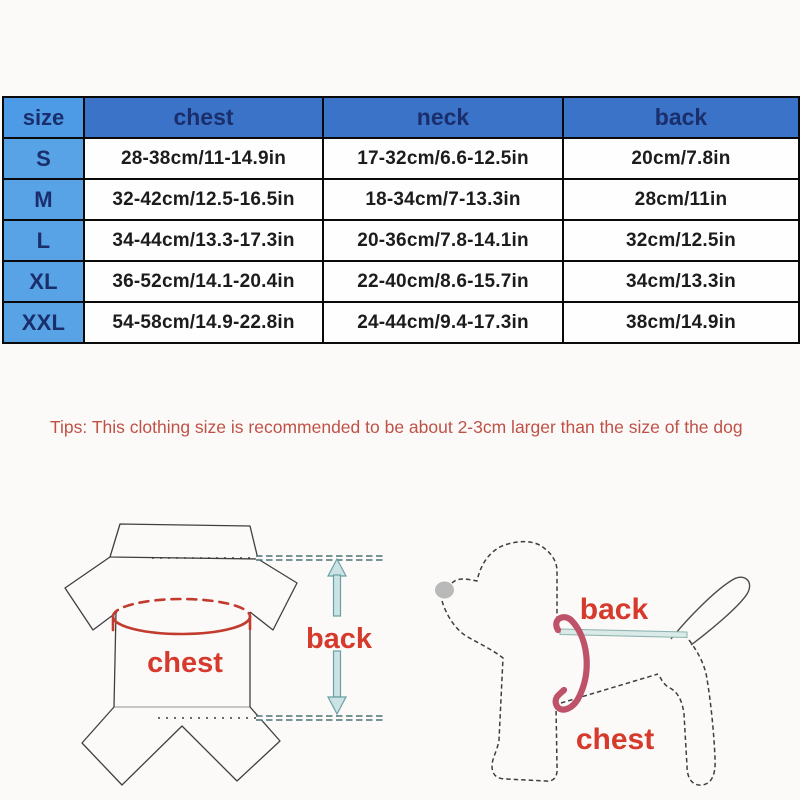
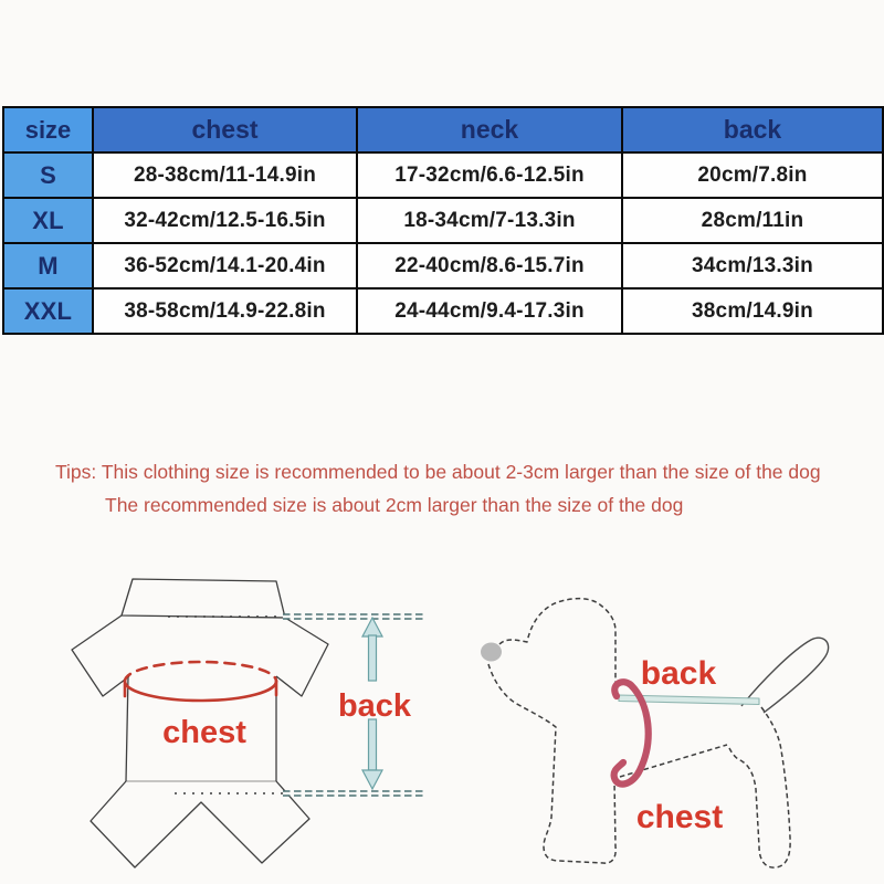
  size	chest	neck	back
  S	28-38cm/11-14.9in	17-32cm/6.6-12.5in	20cm/7.8in
- M	32-42cm/12.5-16.5in	18-34cm/7-13.3in	28cm/11in
+ XL	32-42cm/12.5-16.5in	18-34cm/7-13.3in	28cm/11in
- L	34-44cm/13.3-17.3in	20-36cm/7.8-14.1in	32cm/12.5in
- XL	36-52cm/14.1-20.4in	22-40cm/8.6-15.7in	34cm/13.3in
+ M	36-52cm/14.1-20.4in	22-40cm/8.6-15.7in	34cm/13.3in
- XXL	54-58cm/14.9-22.8in	24-44cm/9.4-17.3in	38cm/14.9in
+ XXL	38-58cm/14.9-22.8in	24-44cm/9.4-17.3in	38cm/14.9in
  Tips: This clothing size is recommended to be about 2-3cm larger than the size of the dog
+ The recommended size is about 2cm larger than the size of the dog
  chest
  back
  back
  chest
